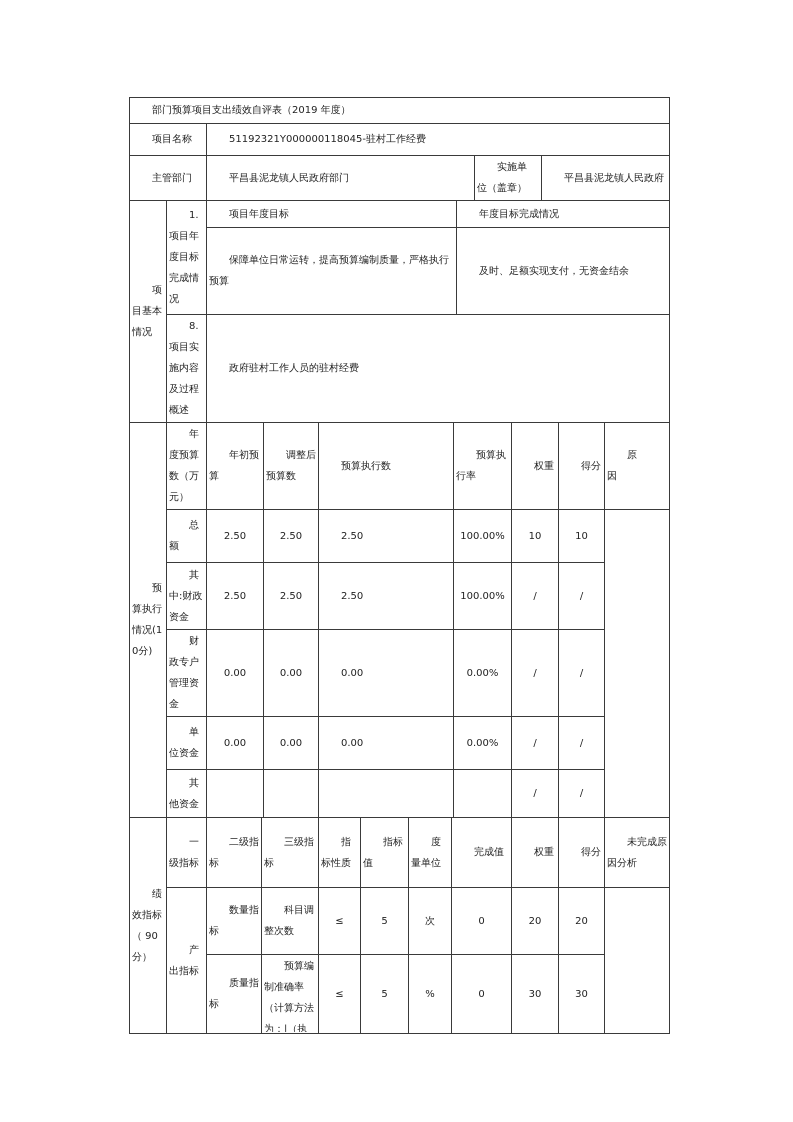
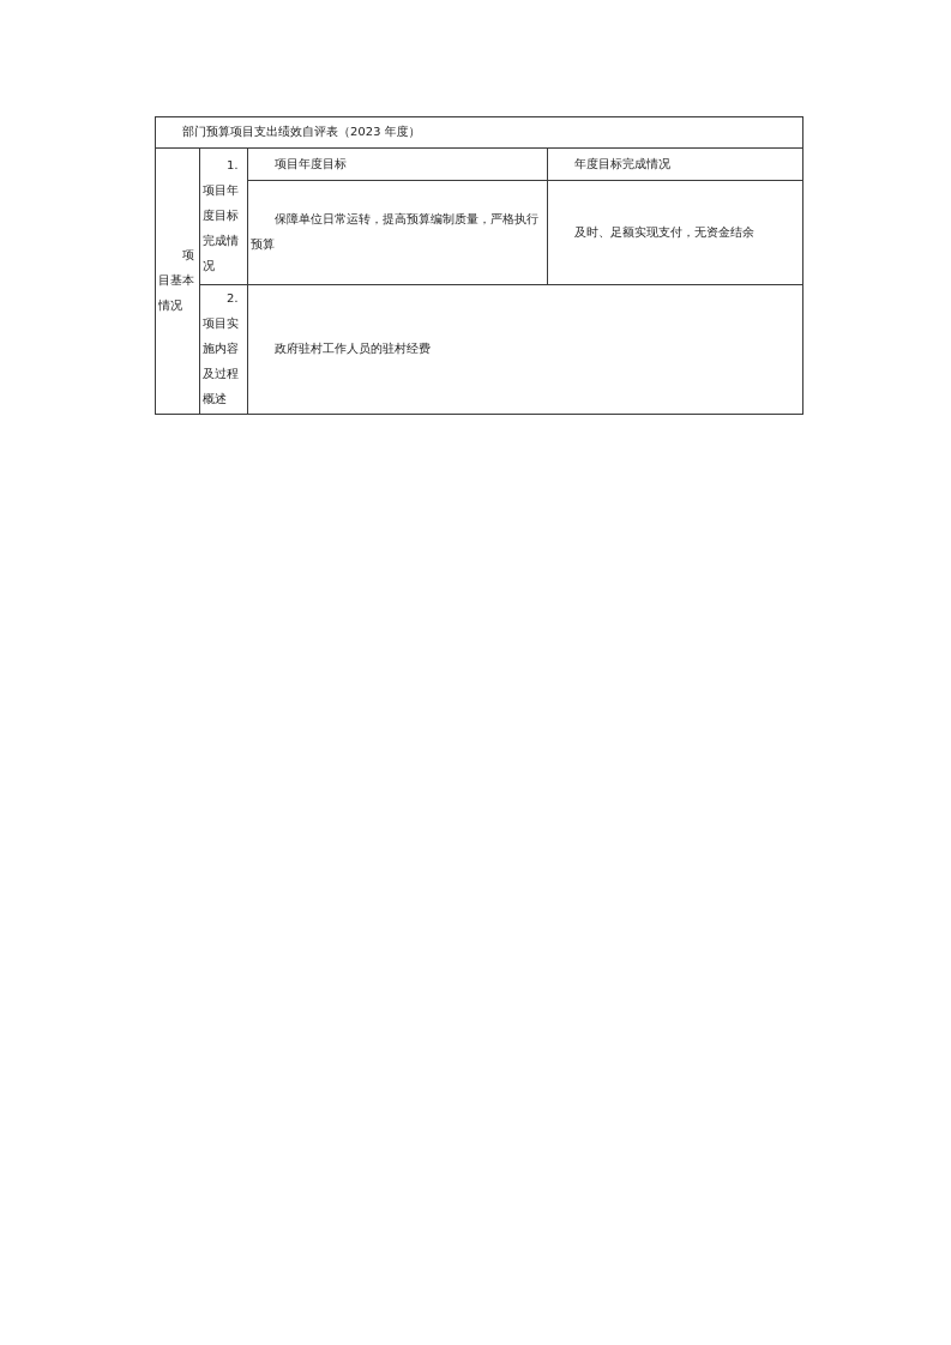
- 部门预算项目支出绩效自评表（2019 年度）
+ 部门预算项目支出绩效自评表（2023 年度）
- 项目名称	51192321Y000000118045-驻村工作经费
- 主管部门	平昌县泥龙镇人民政府部门	实施单位（盖章）	平昌县泥龙镇人民政府
  项目基本情况	1. 项目年度目标完成情况	项目年度目标	年度目标完成情况
  保障单位日常运转，提高预算编制质量，严格执行预算	及时、足额实现支付，无资金结余
- 8. 项目实施内容及过程概述	政府驻村工作人员的驻村经费
+ 2. 项目实施内容及过程概述	政府驻村工作人员的驻村经费
- 预算执行情况(10分)	年度预算数（万元）	年初预算	调整后预算数	预算执行数	预算执行率	权重	得分	原因
- 总额	2.50	2.50	2.50	100.00%	10	10
- 其中:财政资金	2.50	2.50	2.50	100.00%	/	/
- 财政专户管理资金	0.00	0.00	0.00	0.00%	/	/
- 单位资金	0.00	0.00	0.00	0.00%	/	/
- 其他资金					/	/
- 绩效指标（ 90分）	一级指标	二级指标	三级指标	指标性质	指标值	度量单位	完成值	权重	得分	未完成原因分析
- 产出指标	数量指标	科目调整次数	≤	5	次	0	20	20
- 质量指标	预算编制准确率（计算方法为：|（执	≤	5	%	0	30	30
